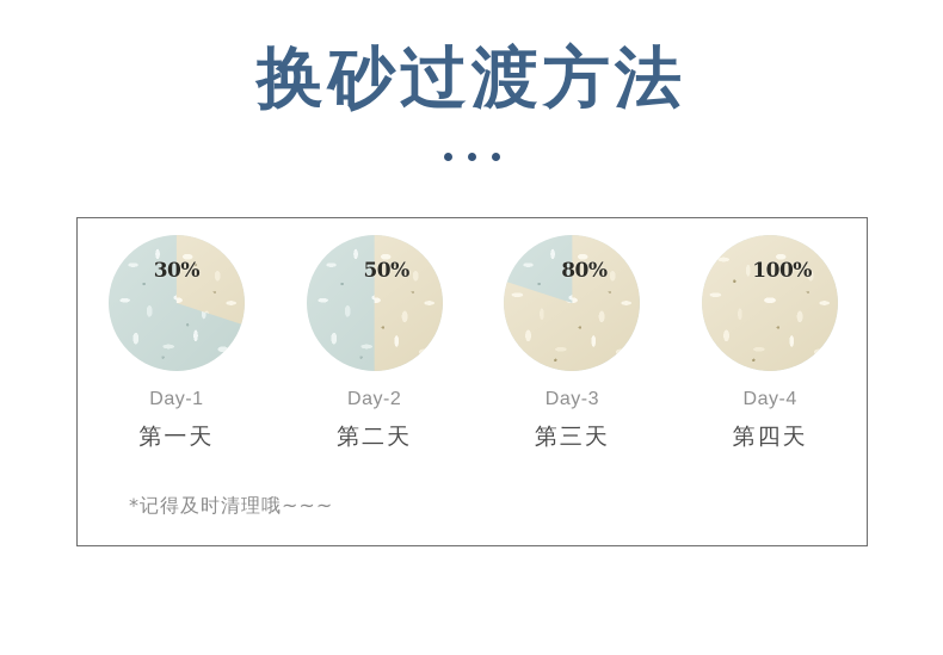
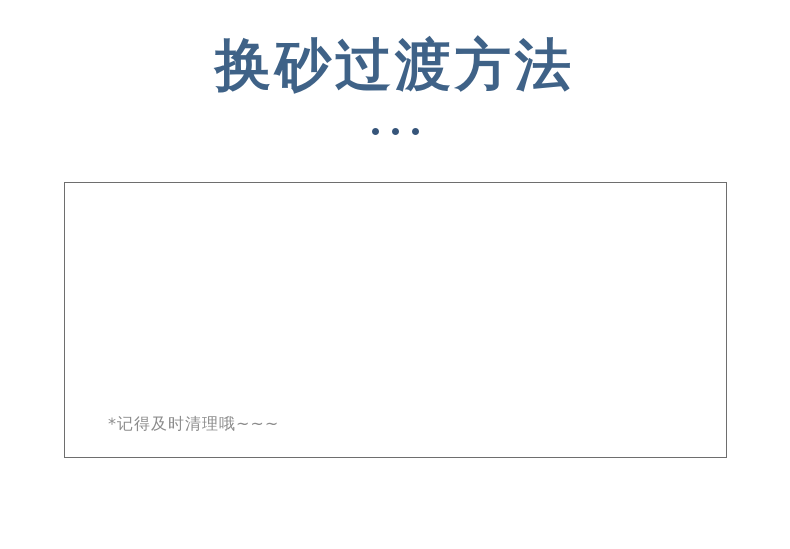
  换砂过渡方法
- 30%
- Day-1
- 第一天
- 50%
- Day-2
- 第二天
- 80%
- Day-3
- 第三天
- 100%
- Day-4
- 第四天
  *记得及时清理哦~~~
